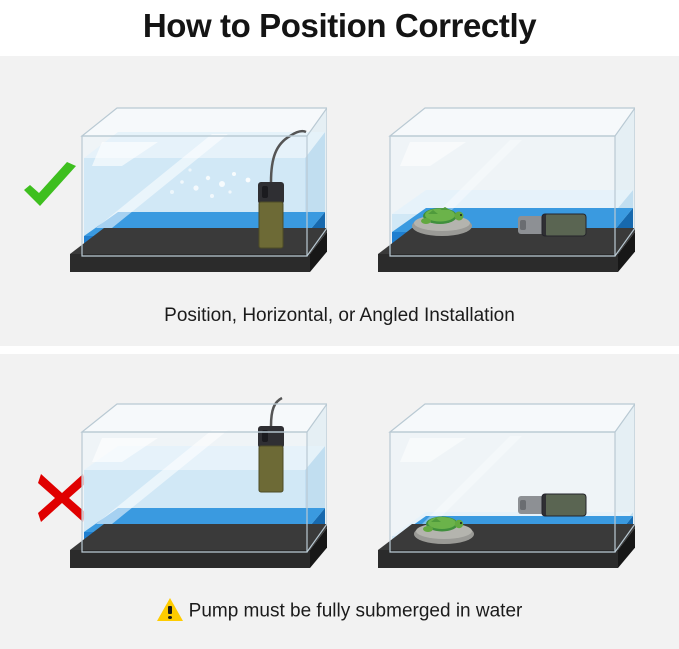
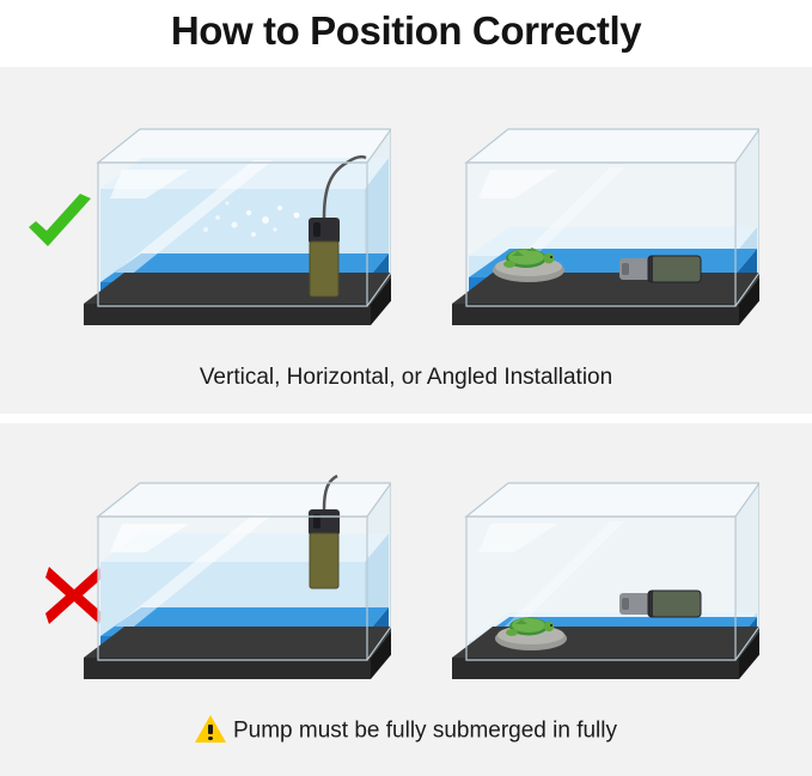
  How to Position Correctly
- Position, Horizontal, or Angled Installation
+ Vertical, Horizontal, or Angled Installation
- Pump must be fully submerged in water
+ Pump must be fully submerged in fully
